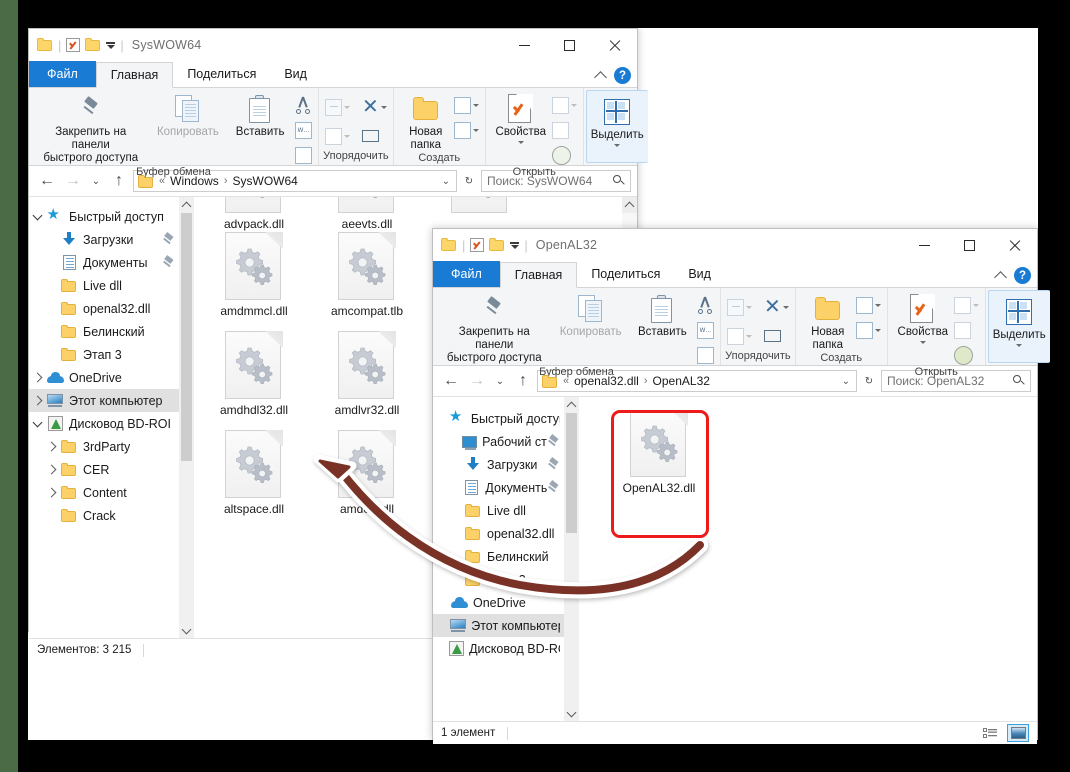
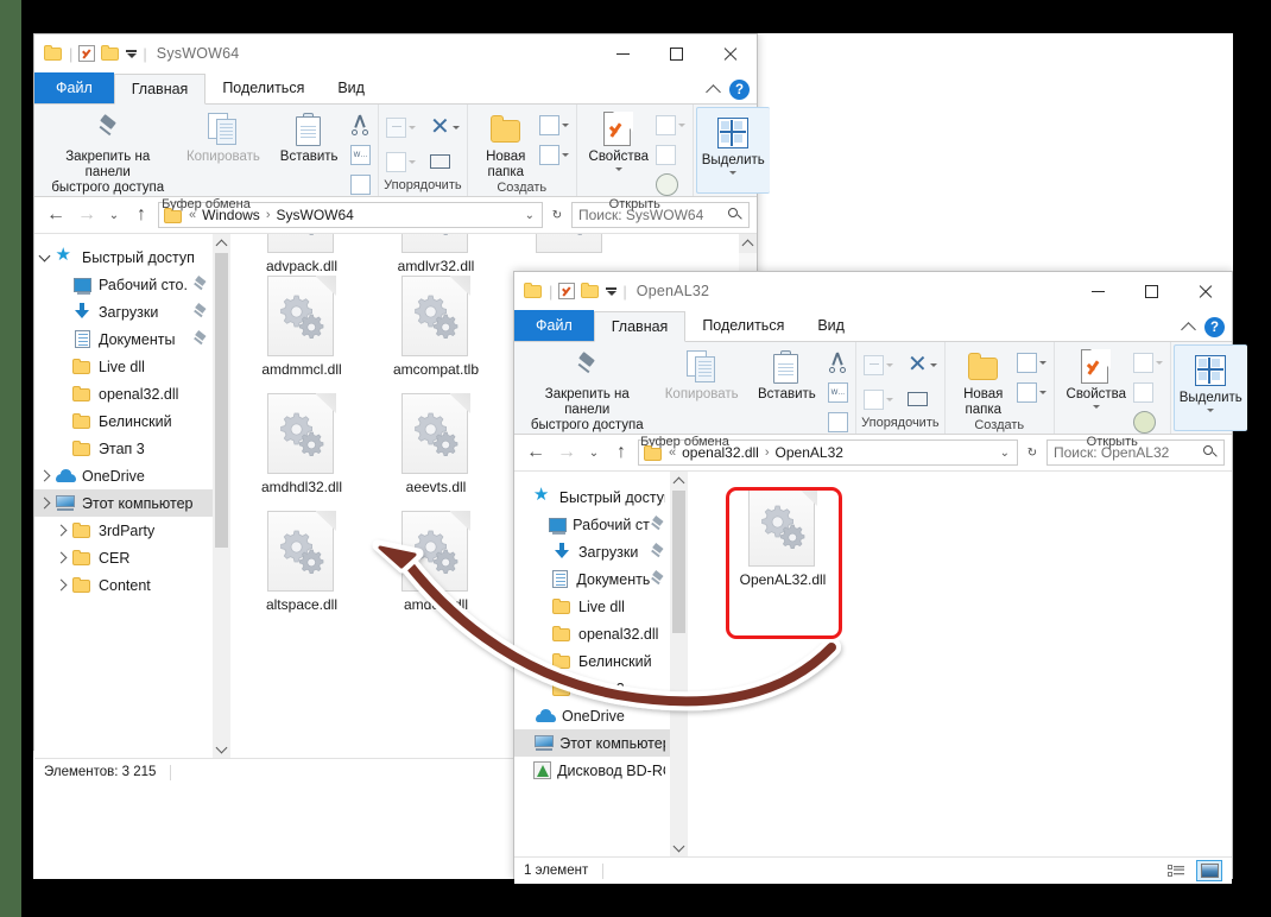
  |
  |
  SysWOW64
  Файл
  Главная
  Поделиться
  Вид
  ?
  Закрепить на панели
  быстрого доступа
  Копировать
  Вставить
  Буфер обмена
  ✕
  Упорядочить
  Новая
  папка
  Создать
  Свойства
  Открыть
  Выделить
  ←
  →
  ⌄
  ↑
  «
  Windows
  ›
  SysWOW64
  ⌄
  ↻
  Поиск: SysWOW64
  Быстрый доступ
+ Рабочий сто.
  Загрузки
  Документы
  Live dll
  openal32.dll
  Белинский
  Этап 3
  OneDrive
  Этот компьютер
- Дисковод BD-ROI
  3rdParty
  CER
  Content
- Crack
  altspace.dll
- amdlvr32.dll
+ aeevts.dll
  amdhdl32.dll
  amcompat.tlb
  amdmmcl.dll
- aeevts.dll
+ amdlvr32.dll
  advpack.dll
  Элементов: 3 215
  |
  |
  OpenAL32
  Файл
  Главная
  Поделиться
  Вид
  ?
  Закрепить на панели
  быстрого доступа
  Копировать
  Вставить
  Буфер обмена
  ✕
  Упорядочить
  Новая
  папка
  Создать
  Свойства
  Открыть
  Выделить
  ←
  →
  ⌄
  ↑
  «
  openal32.dll
  ›
  OpenAL32
  ⌄
  ↻
  Поиск: OpenAL32
  Быстрый досту
  Рабочий ст
  Загрузки
  Документы
  Live dll
  openal32.dll
  Белинский
  OneDrive
  Этот компьюте
  Дисковод BD-R
  OpenAL32.dll
  1 элемент
